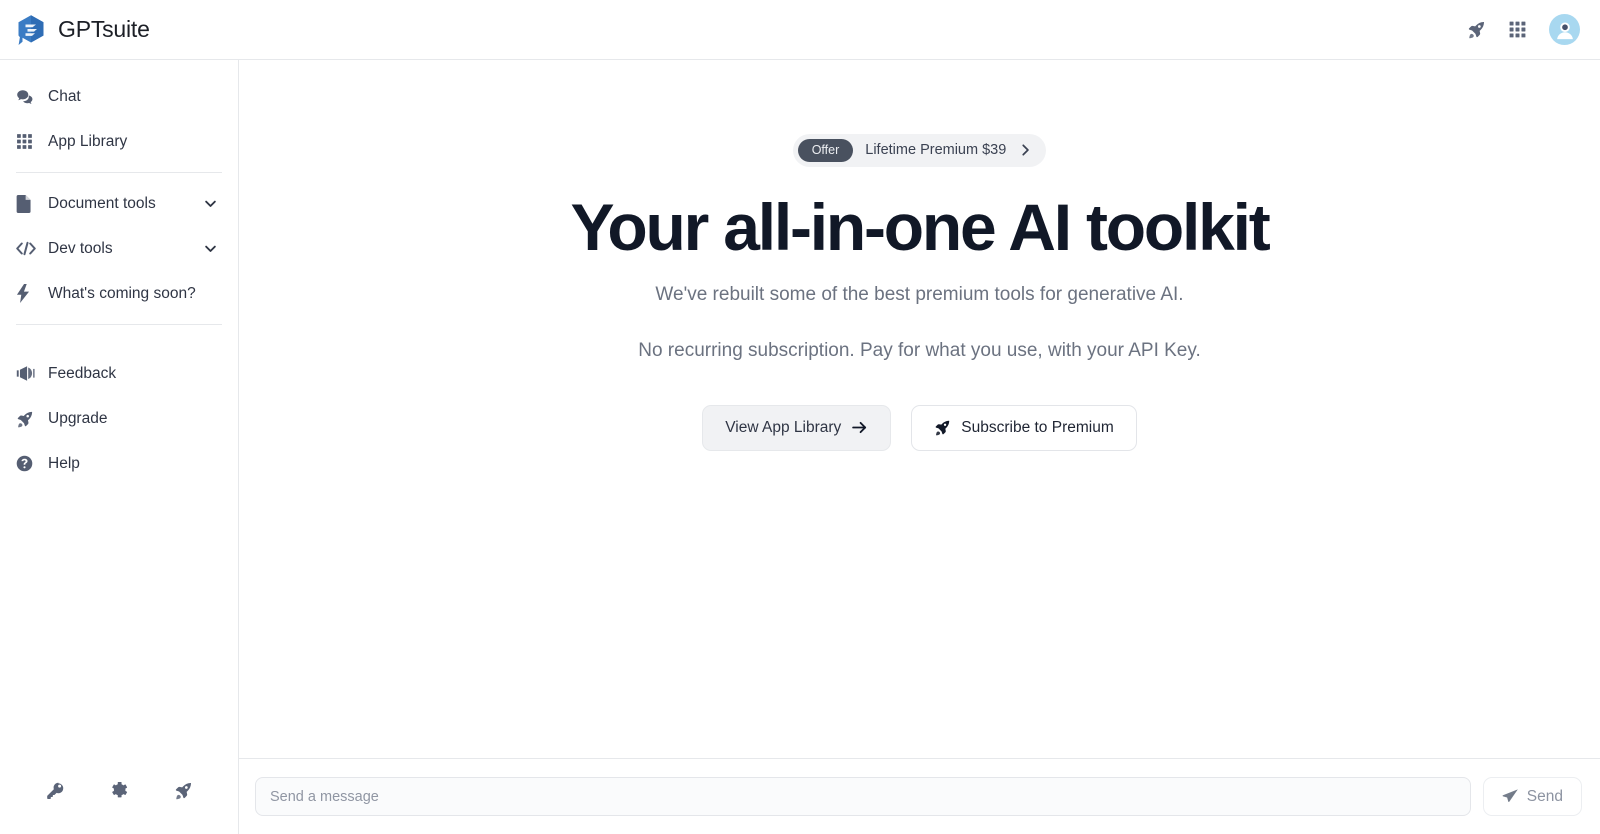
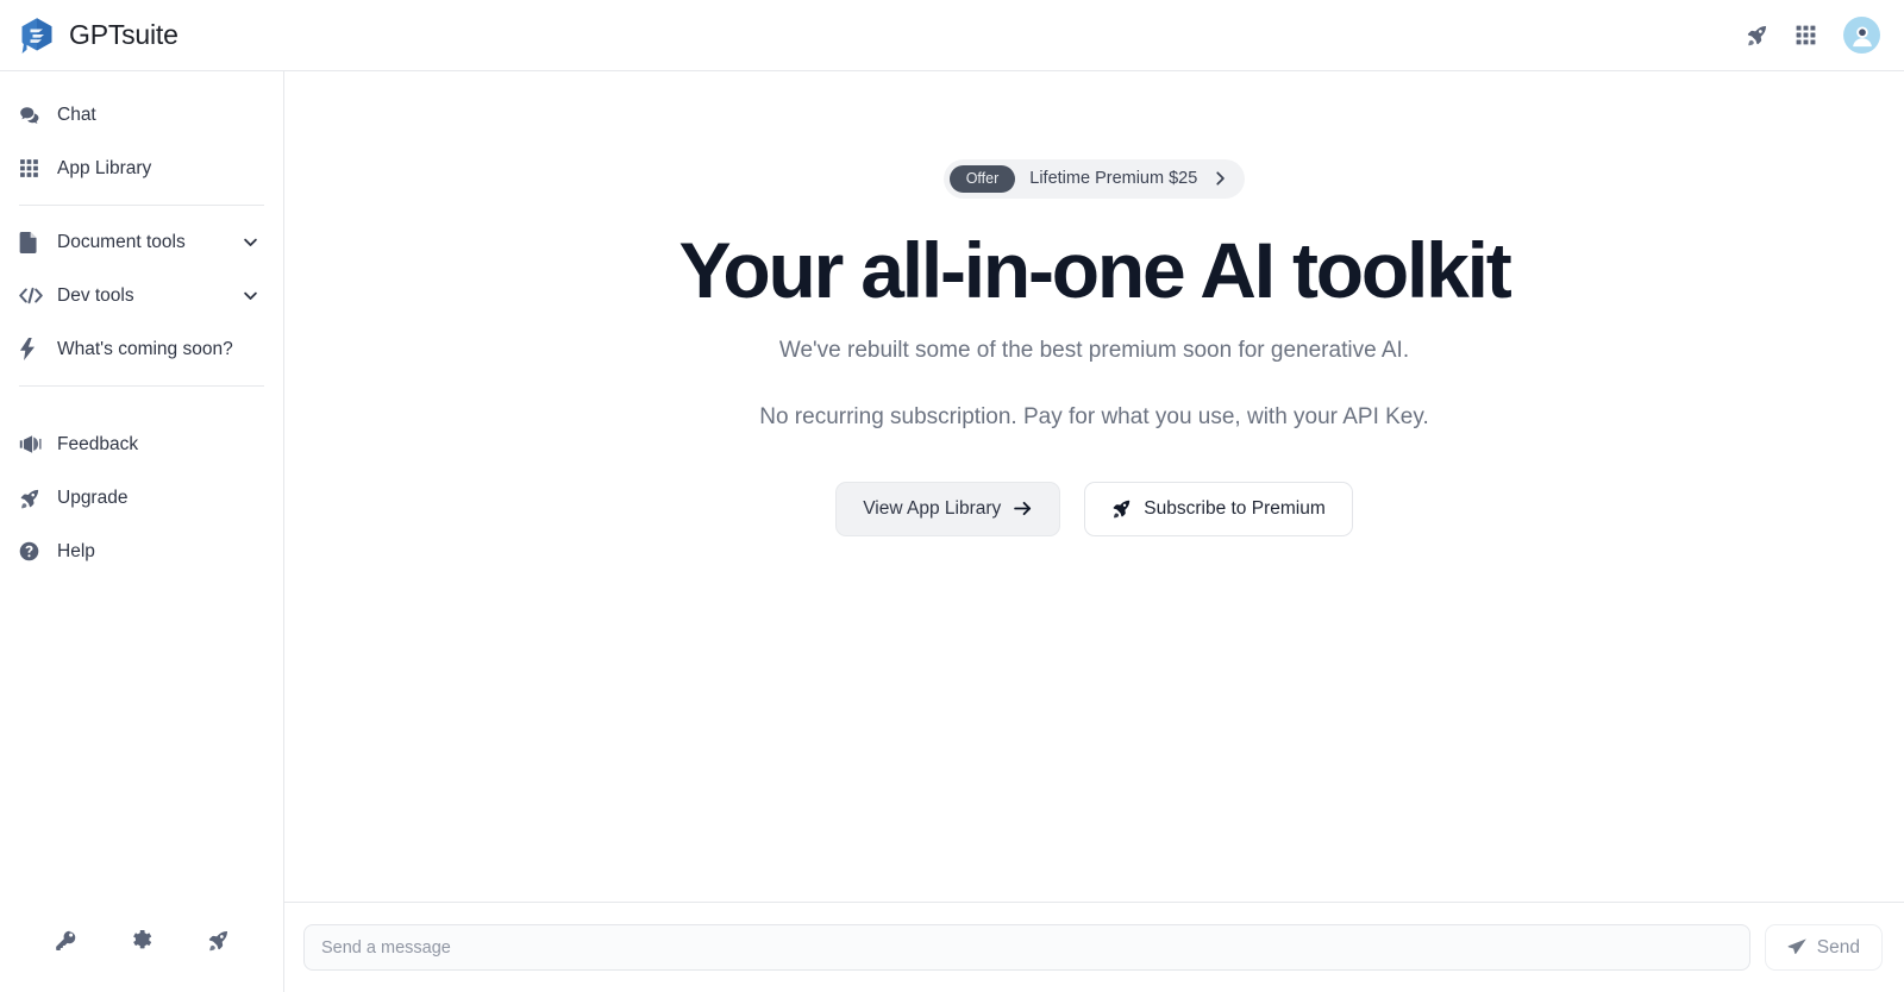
  GPTsuite
  Chat
  App Library
  Document tools
  Dev tools
  What's coming soon?
  Feedback
  Upgrade
  Help
  Offer
- Lifetime Premium $39
+ Lifetime Premium $25
  Your all-in-one AI toolkit
- We've rebuilt some of the best premium tools for generative AI.
+ We've rebuilt some of the best premium soon for generative AI.
  No recurring subscription. Pay for what you use, with your API Key.
  View App Library
  Subscribe to Premium
  Send a message
  Send
